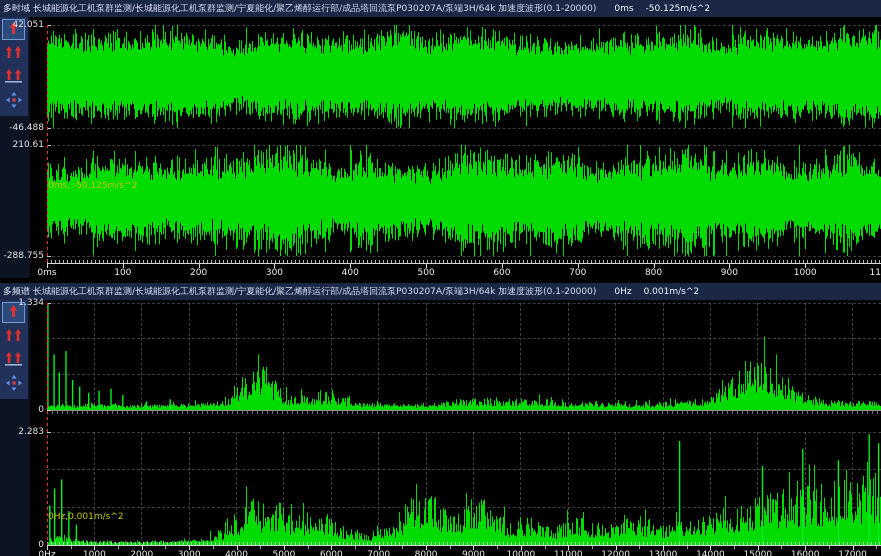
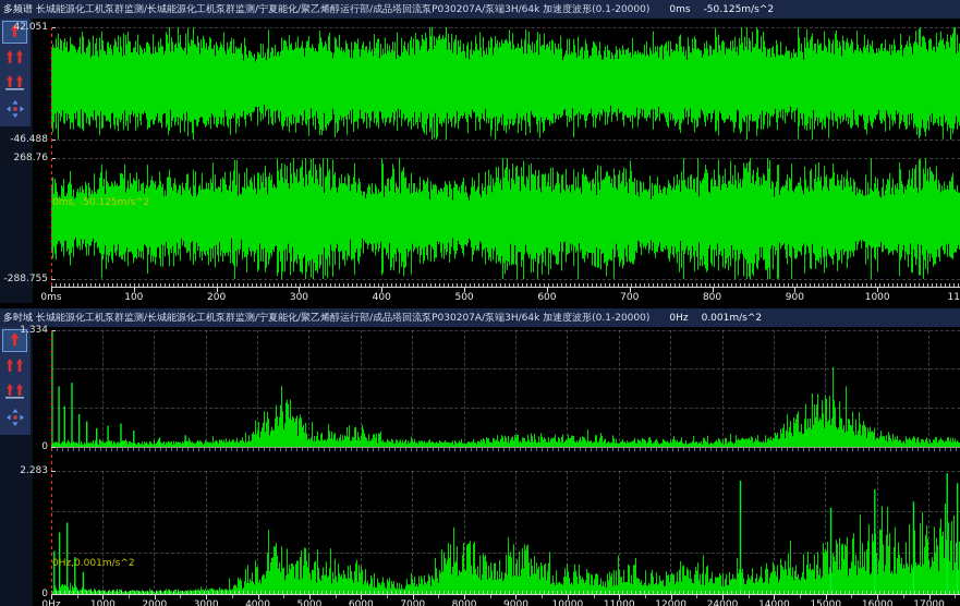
- 多时域
+ 多频谱
  长城能源化工机泵群监测/长城能源化工机泵群监测/宁夏能化/聚乙烯醇运行部/成品塔回流泵P030207A/泵端3H/64k 加速度波形(0.1-20000)
  0ms
  -50.125m/s^2
  0ms, -50.125m/s^2
  0ms
  100
  200
  300
  400
  500
  600
  700
  800
  900
  1000
  42.051
  -46.488
- 210.61
+ 268.76
  -288.755
- 多频谱
+ 多时域
  长城能源化工机泵群监测/长城能源化工机泵群监测/宁夏能化/聚乙烯醇运行部/成品塔回流泵P030207A/泵端3H/64k 加速度波形(0.1-20000)
  0Hz
  0.001m/s^2
  0Hz,0.001m/s^2
  0Hz
  1000
  2000
  3000
  4000
  5000
  6000
  7000
  8000
  9000
  10000
  11000
  12000
- 13000
+ 24000
  14000
  15000
  16000
  17000
  1.334
  0
  2.283
  0
